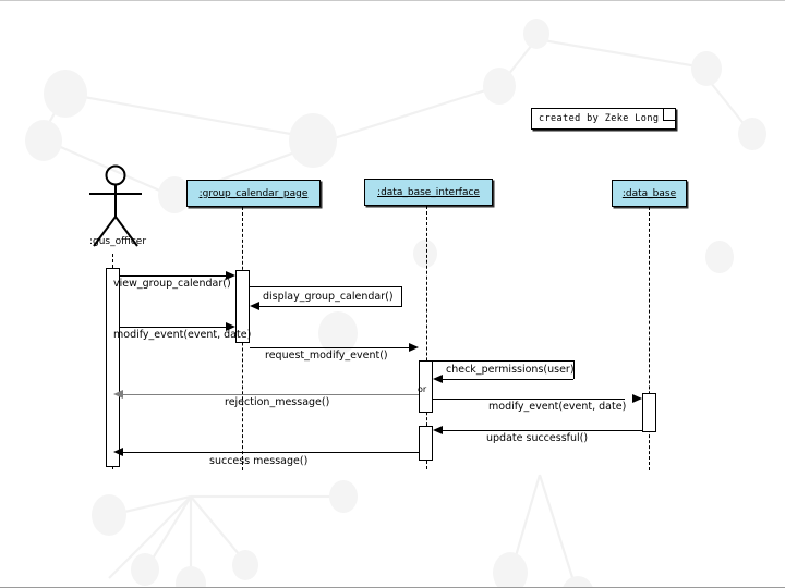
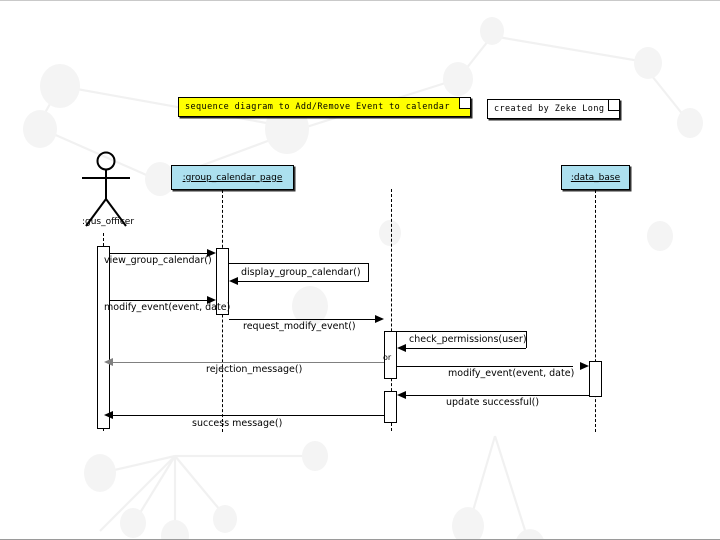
+ sequence diagram to Add/Remove Event to calendar
  created by Zeke Long
  :gus_officer
  :group_calendar_page
- :data_base_interface
  :data_base
  view_group_calendar()
  display_group_calendar()
  modify_event(event, date)
  request_modify_event()
  check_permissions(user)
  or
  rejection_message()
  modify_event(event, date)
  update successful()
  success message()
